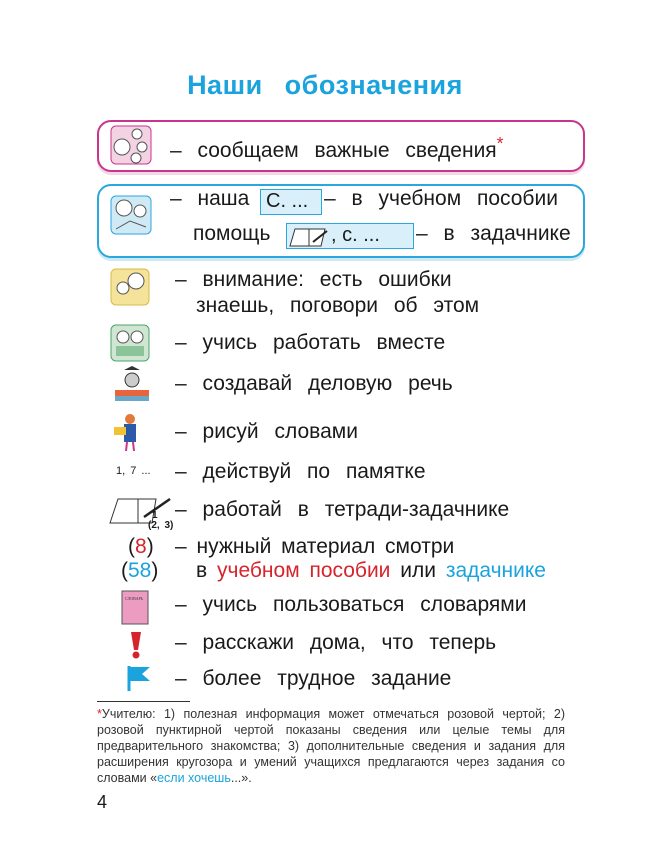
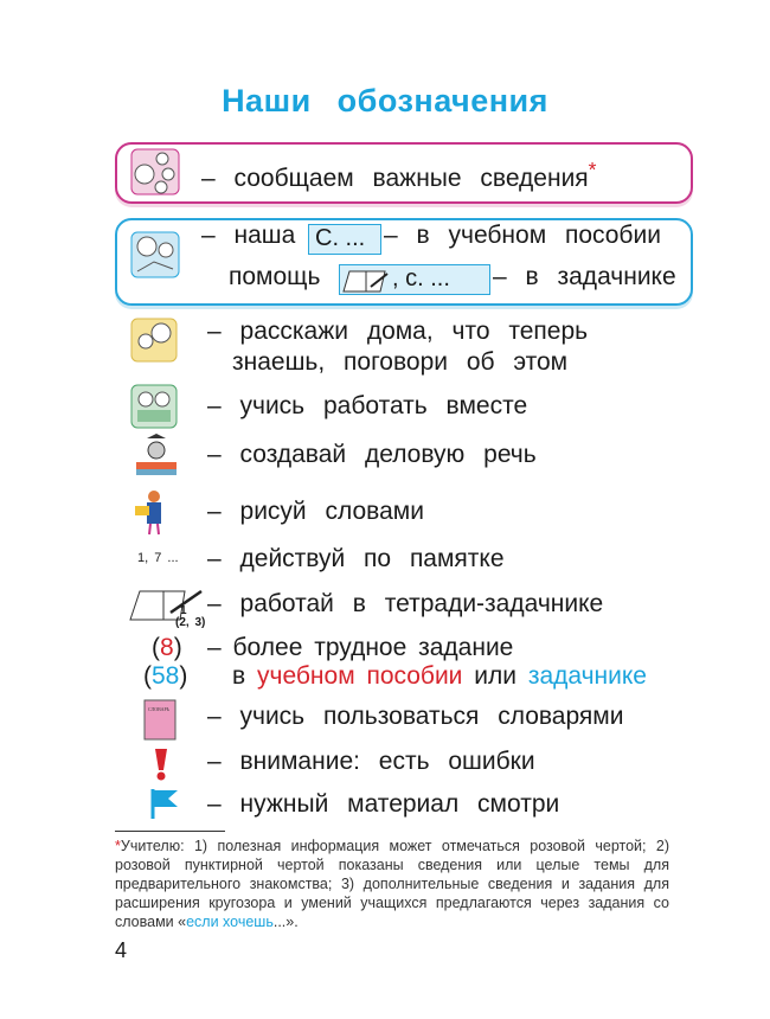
  Наши обозначения
  – сообщаем важные сведения*
  – наша
  С. ...
  – в учебном пособии
  помощь
  , с. ...
  – в задачнике
- – внимание: есть ошибки
+ – расскажи дома, что теперь
  знаешь, поговори об этом
  – учись работать вместе
  – создавай деловую речь
  – рисуй словами
  1, 7 ...
  – действуй по памятке
  1
  (2, 3)
  – работай в тетради-задачнике
  (8)
  (58)
- – нужный материал смотри
+ – более трудное задание
  в учебном пособии или задачнике
  – учись пользоваться словарями
- – расскажи дома, что теперь
+ – внимание: есть ошибки
- – более трудное задание
+ – нужный материал смотри
  *Учителю: 1) полезная информация может отмечаться розовой чертой; 2) розовой пунктирной чертой показаны сведения или целые темы для предварительного знакомства; 3) дополнительные сведения и задания для расширения кругозора и умений учащихся предлагаются через задания со словами «если хочешь...».
  4
